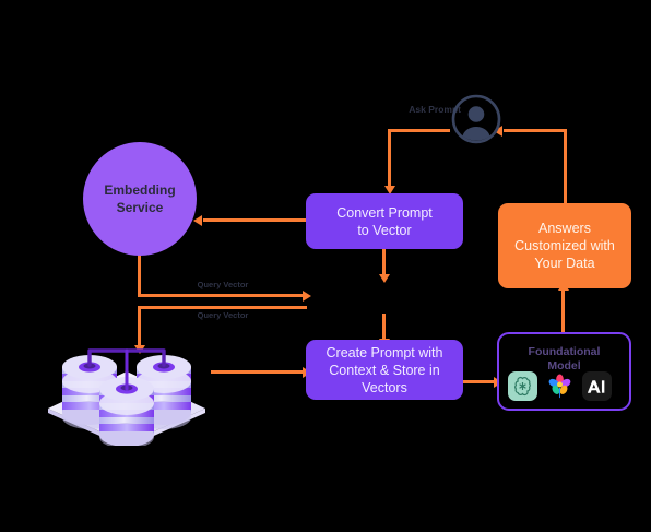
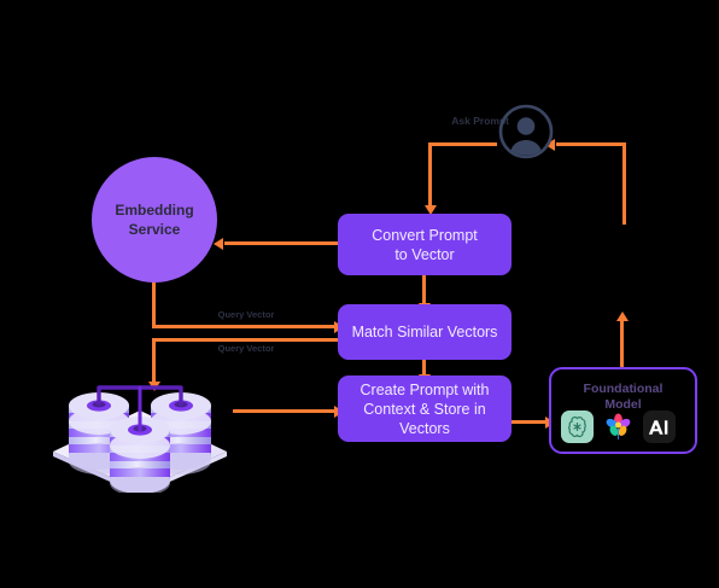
  Ask Promt
  Query Vector
  Query Vector
  Embedding
  Service
  Convert Prompt
  to Vector
+ Match Similar Vectors
  Create Prompt with
  Context & Store in Vectors
- Answers
- Customized with
- Your Data
  Foundational
  Model
